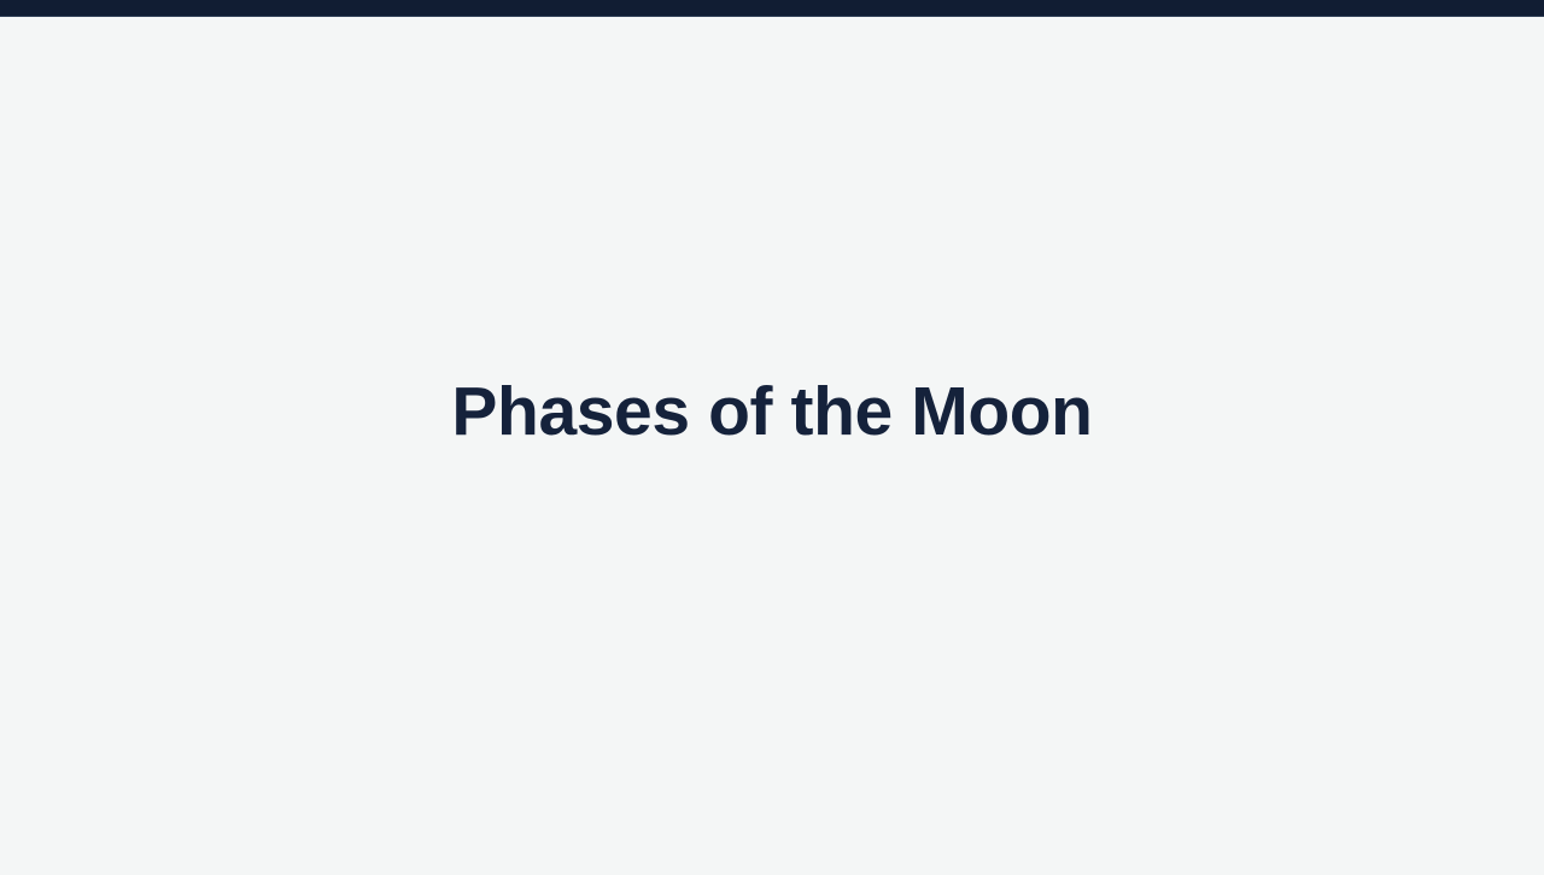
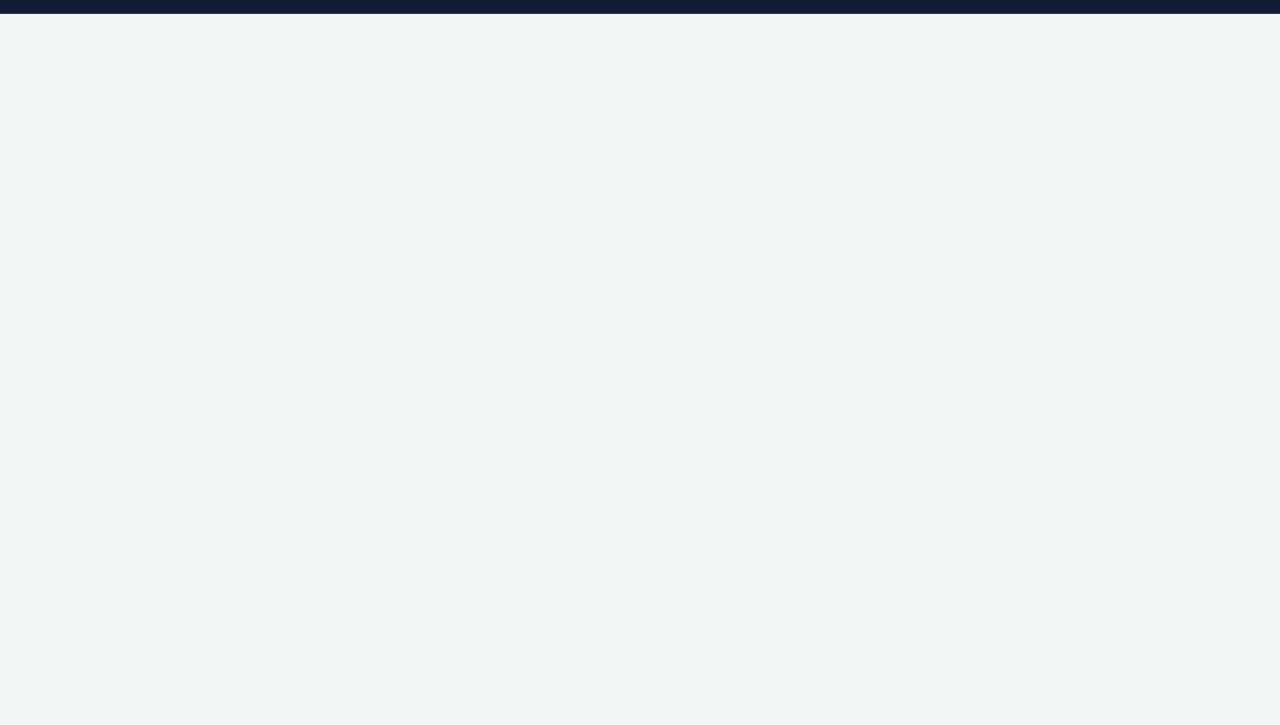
- Phases of the Moon
